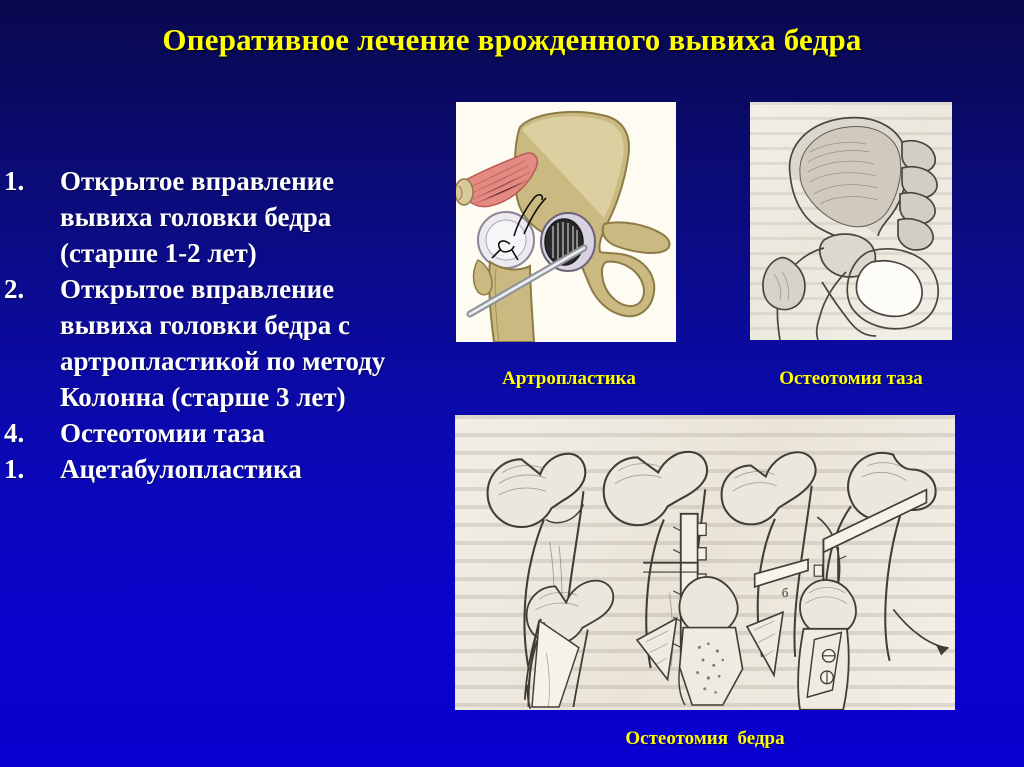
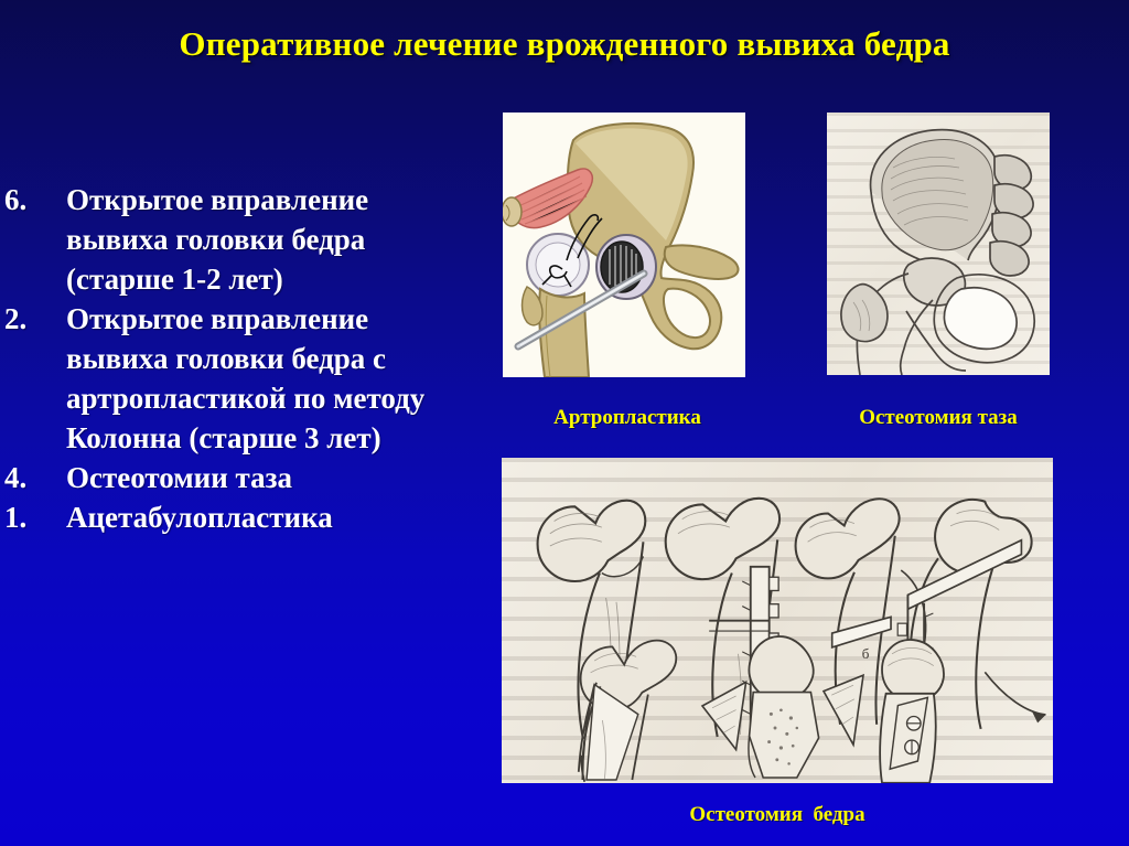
  Оперативное лечение врожденного вывиха бедра
- 1. Открытое вправление вывиха головки бедра (старше 1-2 лет)
+ 6. Открытое вправление вывиха головки бедра (старше 1-2 лет)
  2. Открытое вправление вывиха головки бедра с артропластикой по методу Колонна (старше 3 лет)
  4. Остеотомии таза
  1. Ацетабулопластика
  Артропластика
  Остеотомия таза
  б
  Остеотомия бедра
